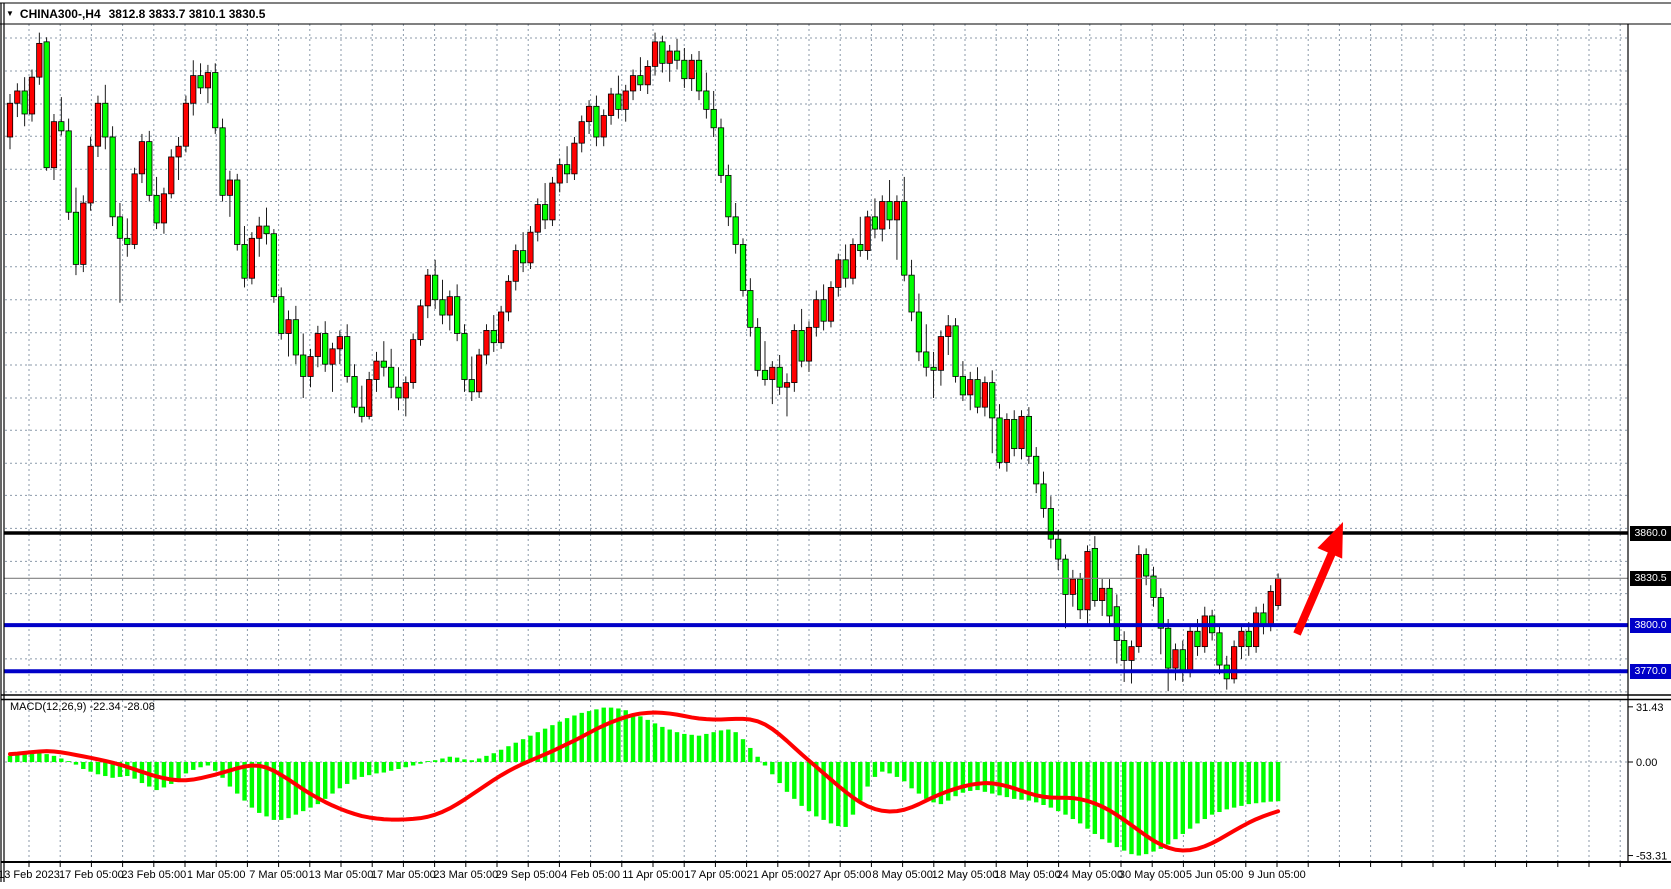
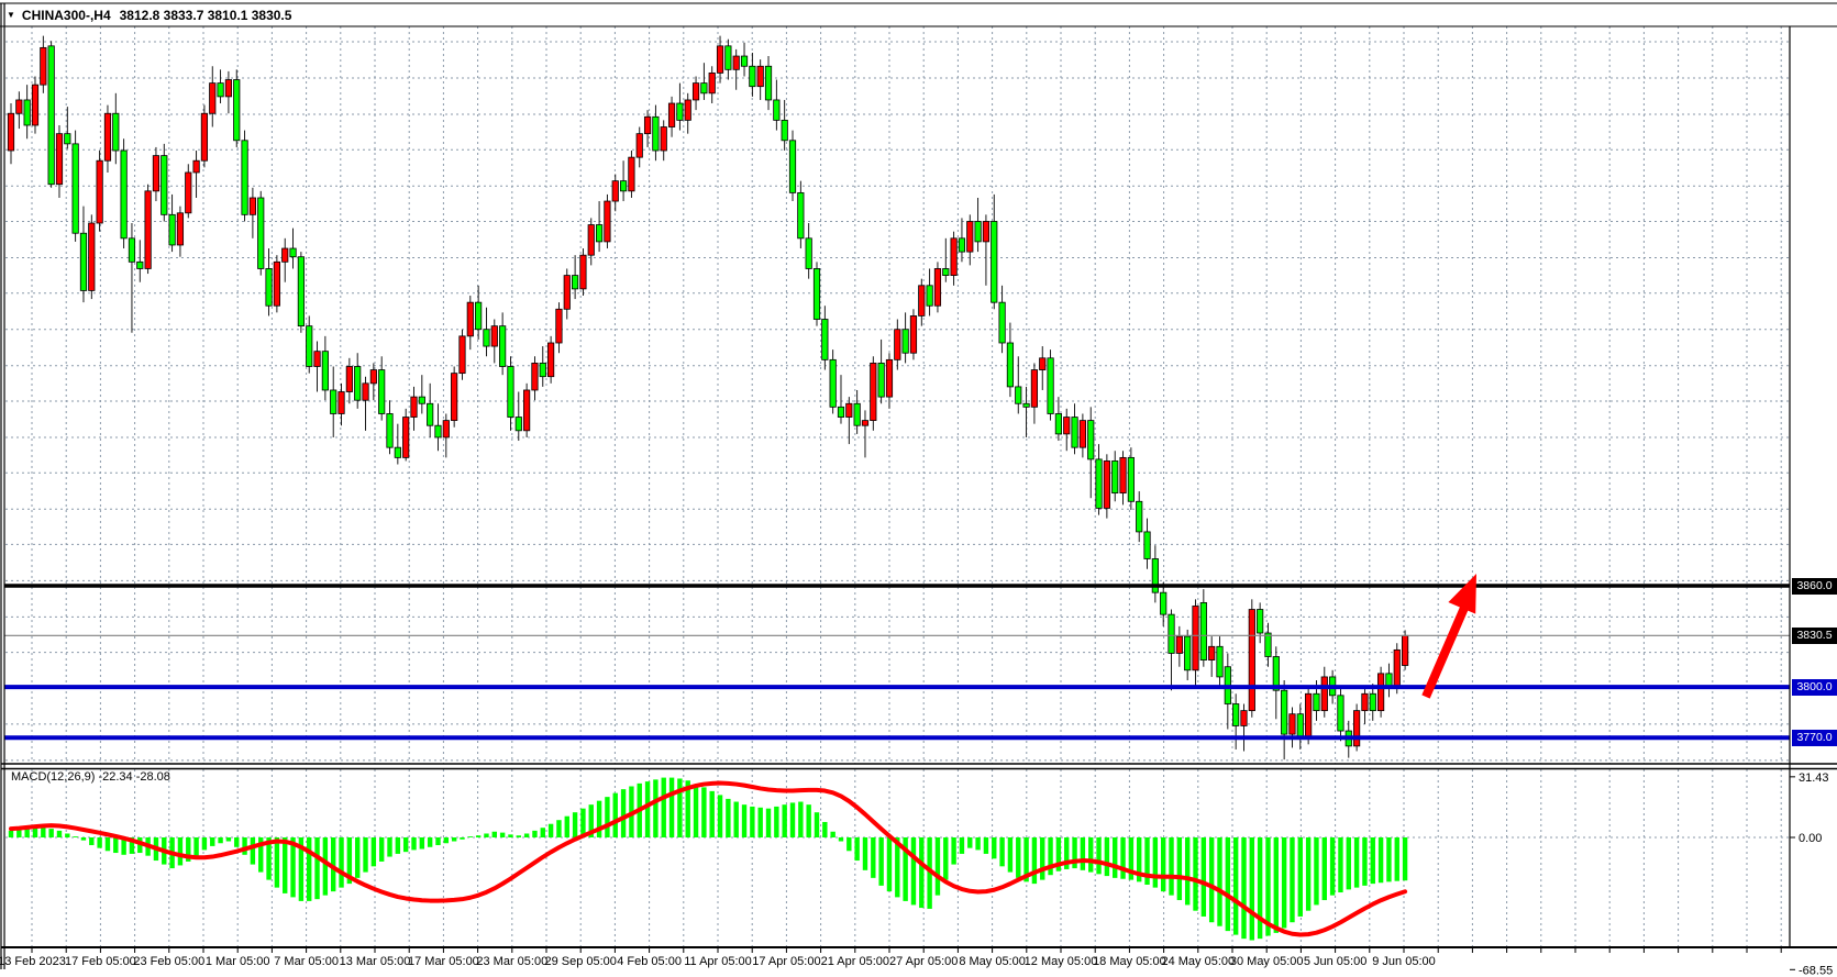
  31.43
  0.00
- -53.31
+ -68.55
  13 Feb 2023
  17 Feb 05:00
  23 Feb 05:00
  1 Mar 05:00
  7 Mar 05:00
  13 Mar 05:00
  17 Mar 05:00
  23 Mar 05:00
  29 Sep 05:00
  4 Feb 05:00
  11 Apr 05:00
  17 Apr 05:00
  21 Apr 05:00
  27 Apr 05:00
  8 May 05:00
  12 May 05:00
  18 May 05:00
  24 May 05:00
  30 May 05:00
  5 Jun 05:00
  9 Jun 05:00
  ▼
  CHINA300-,H4
  3812.8 3833.7 3810.1 3830.5
  3860.0
  3830.5
  3800.0
  3770.0
  MACD(12,26,9) -22.34 -28.08
